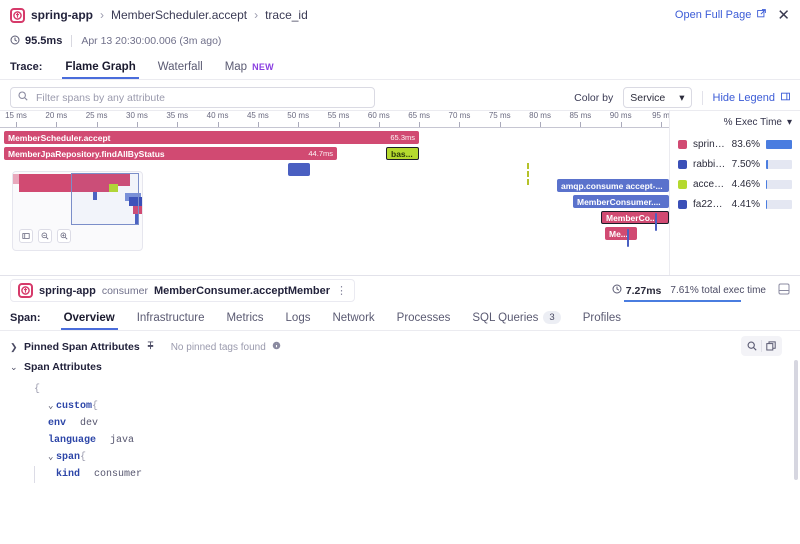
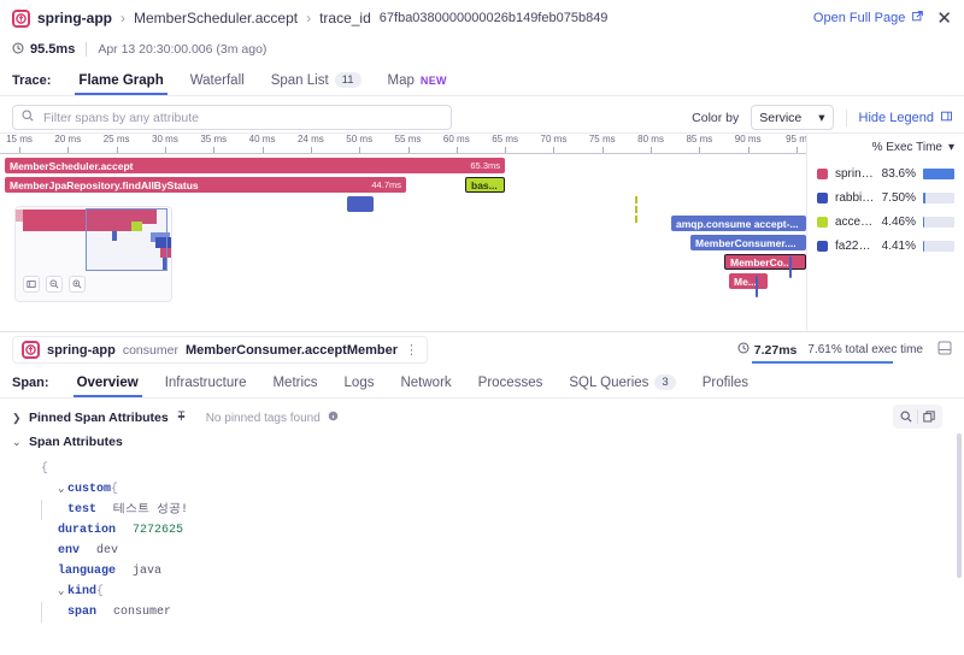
  spring-app
  ›
  MemberScheduler.accept
  ›
  trace_id
+ 67fba0380000000026b149feb075b849
  Open Full Page
  ✕
  95.5ms
  Apr 13 20:30:00.006 (3m ago)
  Trace:
  Flame Graph
  Waterfall
+ Span List
+ 11
  Map
  NEW
  Filter spans by any attribute
  Color by
  Service
  ▾
  Hide Legend
  15 ms
  20 ms
  25 ms
  30 ms
  35 ms
  40 ms
- 45 ms
+ 24 ms
  50 ms
  55 ms
  60 ms
  65 ms
  70 ms
  75 ms
  80 ms
  85 ms
  90 ms
  95 m
  MemberScheduler.accept
  65.3ms
  MemberJpaRepository.findAllByStatus
  44.7ms
  bas...
  amqp.consume accept-...
  MemberConsumer....
  MemberCo..
  Me..
  % Exec Time
  ▾
  spring-
  83.6%
  rabbitm
  7.50%
  4.46%
  4.41%
  spring-app
  consumer
  MemberConsumer.acceptMember
  ⋮
  7.27ms
  7.61% total exec time
  Span:
  Overview
  Infrastructure
  Metrics
  Logs
  Network
  Processes
  SQL Queries
  3
  Profiles
  ❯
  Pinned Span Attributes
  No pinned tags found
  ⌄
  Span Attributes
  {
  ⌄
  custom
  {
+ test
+ 테스트 성공!
+ duration
+ 7272625
  env
  dev
  language
  java
  ⌄
- span
+ kind
  {
- kind
+ span
  consumer
